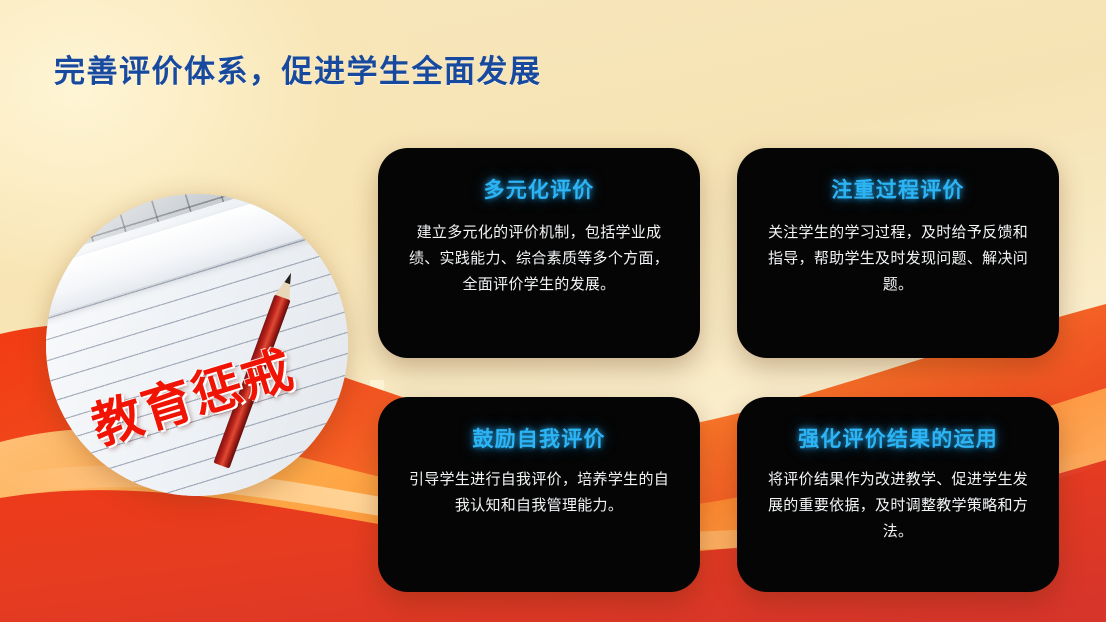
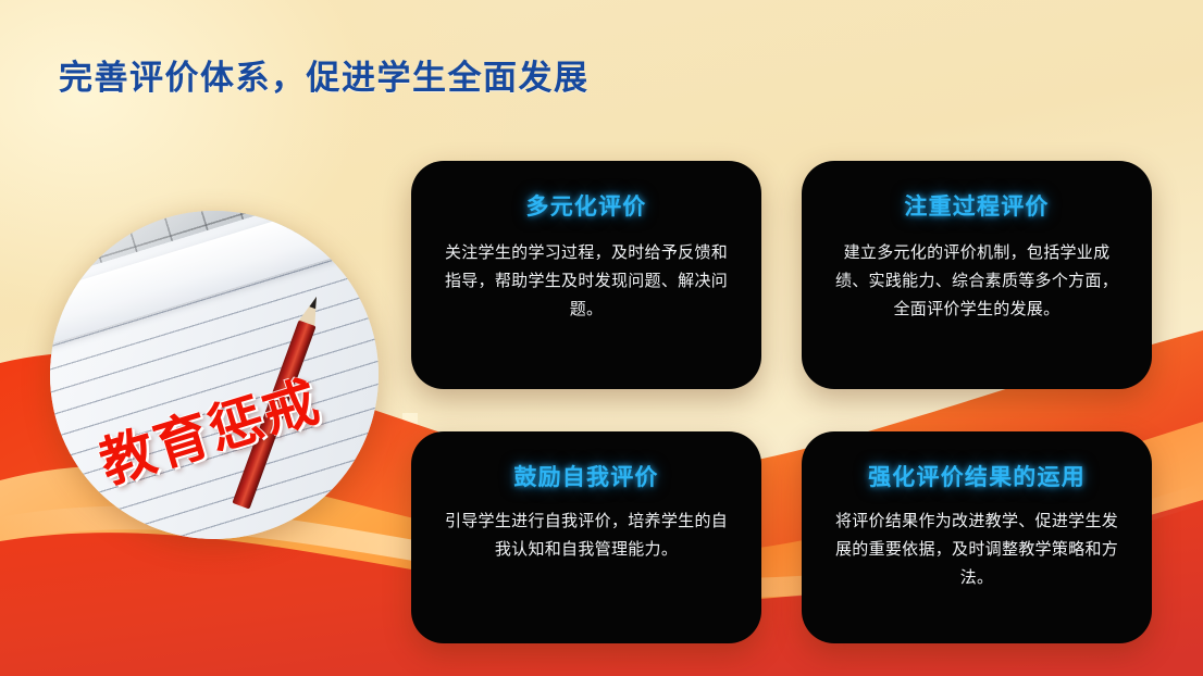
  完善评价体系，促进学生全面发展
  多元化评价
- 建立多元化的评价机制，包括学业成绩、实践能力、综合素质等多个方面，全面评价学生的发展。
+ 关注学生的学习过程，及时给予反馈和指导，帮助学生及时发现问题、解决问题。
  注重过程评价
- 关注学生的学习过程，及时给予反馈和指导，帮助学生及时发现问题、解决问题。
+ 建立多元化的评价机制，包括学业成绩、实践能力、综合素质等多个方面，全面评价学生的发展。
  鼓励自我评价
  引导学生进行自我评价，培养学生的自我认知和自我管理能力。
  强化评价结果的运用
  将评价结果作为改进教学、促进学生发展的重要依据，及时调整教学策略和方法。
